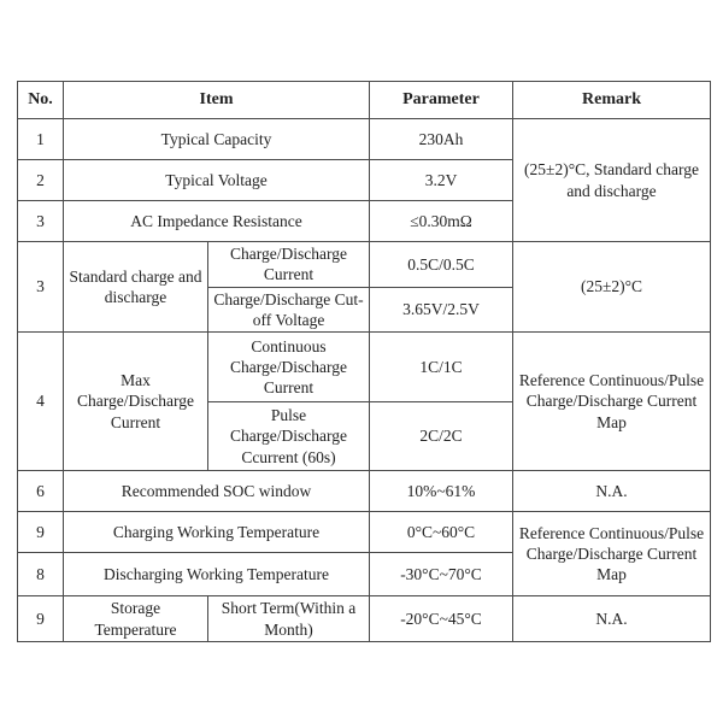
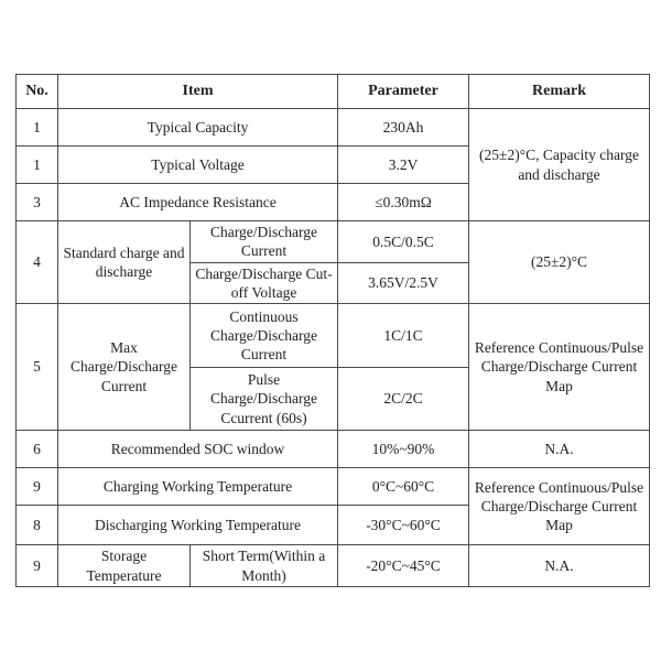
  No.	Item	Parameter	Remark
- 1	Typical Capacity	230Ah	(25±2)°C, Standard charge and discharge
+ 1	Typical Capacity	230Ah	(25±2)°C, Capacity charge and discharge
- 2	Typical Voltage	3.2V
+ 1	Typical Voltage	3.2V
  3	AC Impedance Resistance	≤0.30mΩ
- 3	Standard charge and discharge	Charge/Discharge Current	0.5C/0.5C	(25±2)°C
+ 4	Standard charge and discharge	Charge/Discharge Current	0.5C/0.5C	(25±2)°C
  Charge/Discharge Cut-off Voltage	3.65V/2.5V
- 4	Max Charge/Discharge Current	Continuous Charge/Discharge Current	1C/1C	Reference Continuous/Pulse Charge/Discharge Current Map
+ 5	Max Charge/Discharge Current	Continuous Charge/Discharge Current	1C/1C	Reference Continuous/Pulse Charge/Discharge Current Map
  Pulse Charge/Discharge Ccurrent (60s)	2C/2C
- 6	Recommended SOC window	10%~61%	N.A.
+ 6	Recommended SOC window	10%~90%	N.A.
  9	Charging Working Temperature	0°C~60°C	Reference Continuous/Pulse Charge/Discharge Current Map
- 8	Discharging Working Temperature	-30°C~70°C
+ 8	Discharging Working Temperature	-30°C~60°C
  9	Storage Temperature	Short Term(Within a Month)	-20°C~45°C	N.A.
